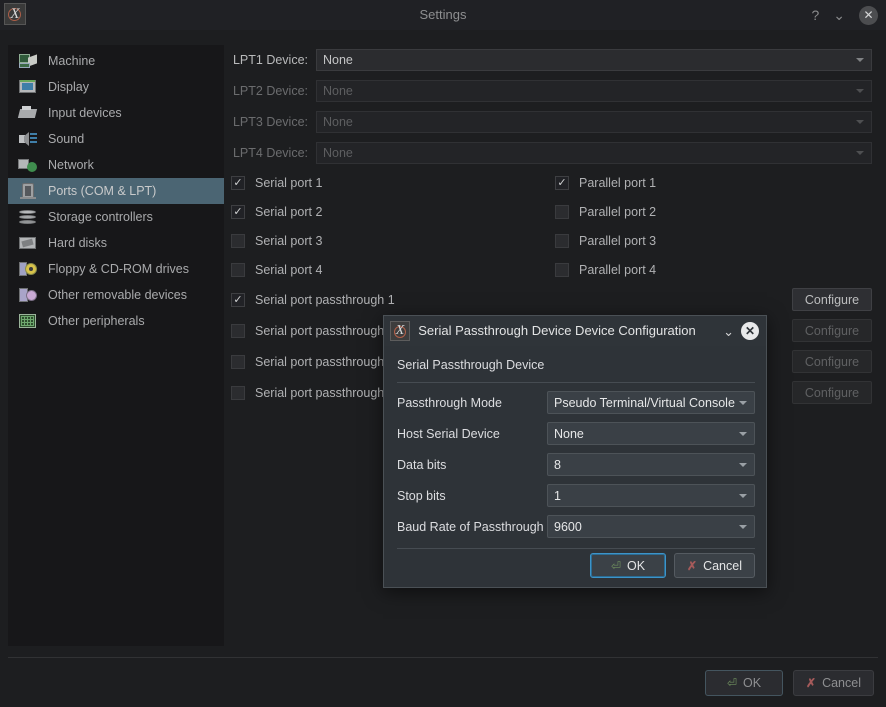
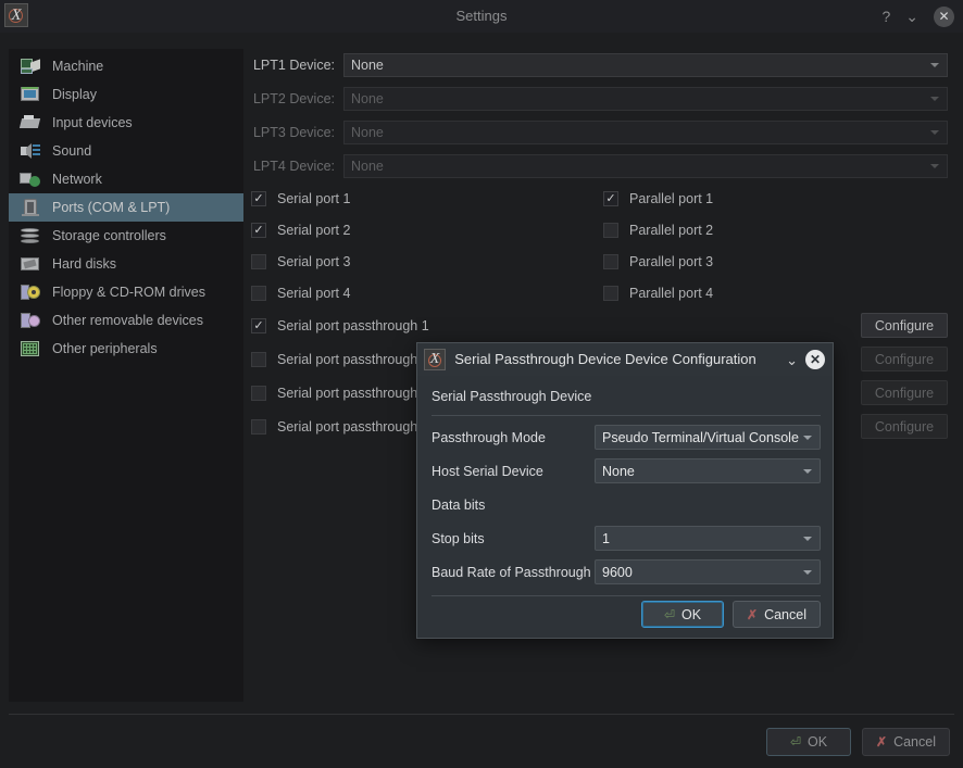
  X
  Settings
  ?
  ⌄
  ✕
  Machine
  Display
  Input devices
  Sound
  Network
  Ports (COM & LPT)
  Storage controllers
  Hard disks
  Floppy & CD-ROM drives
  Other removable devices
  Other peripherals
  LPT1 Device:
  None
  LPT2 Device:
  None
  LPT3 Device:
  None
  LPT4 Device:
  None
  ✓
  Serial port 1
  ✓
  Serial port 2
  Serial port 3
  Serial port 4
  ✓
  Parallel port 1
  Parallel port 2
  Parallel port 3
  Parallel port 4
  ✓
  Serial port passthrough 1
  Configure
  Serial port passthrough
  Configure
  Serial port passthrough
  Configure
  Serial port passthrough
  Configure
  ⏎
  OK
  ✗
  Cancel
  X
  Serial Passthrough Device Device Configuration
  ⌄
  ✕
  Serial Passthrough Device
  Passthrough Mode
  Pseudo Terminal/Virtual Console
  Host Serial Device
  None
  Data bits
- 8
  Stop bits
  1
  Baud Rate of Passthrough
  9600
  ⏎
  OK
  ✗
  Cancel
